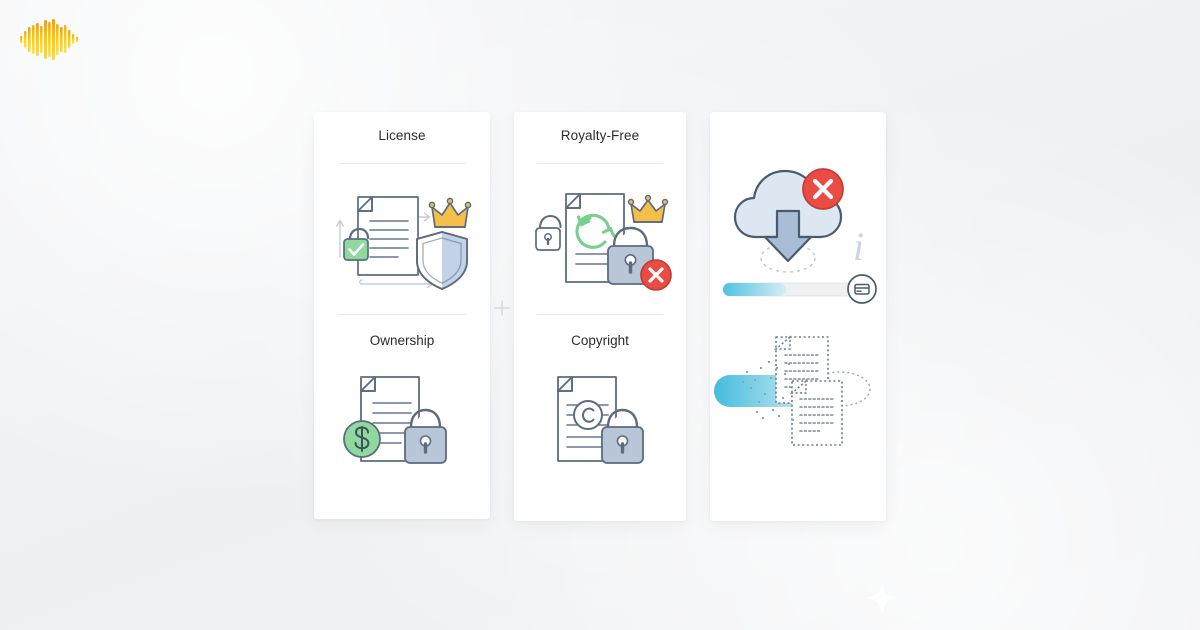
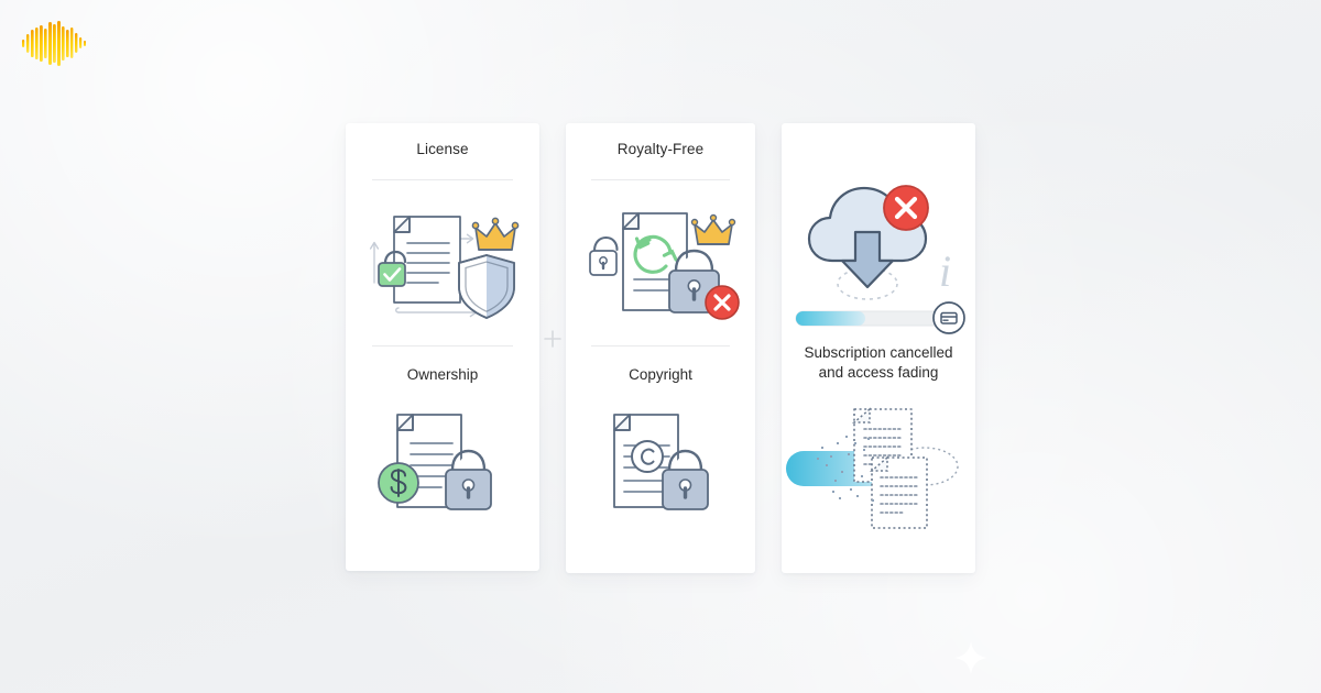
  License
  Ownership
  Royalty-Free
  Copyright
  i
+ Subscription cancelled
+ and access fading
